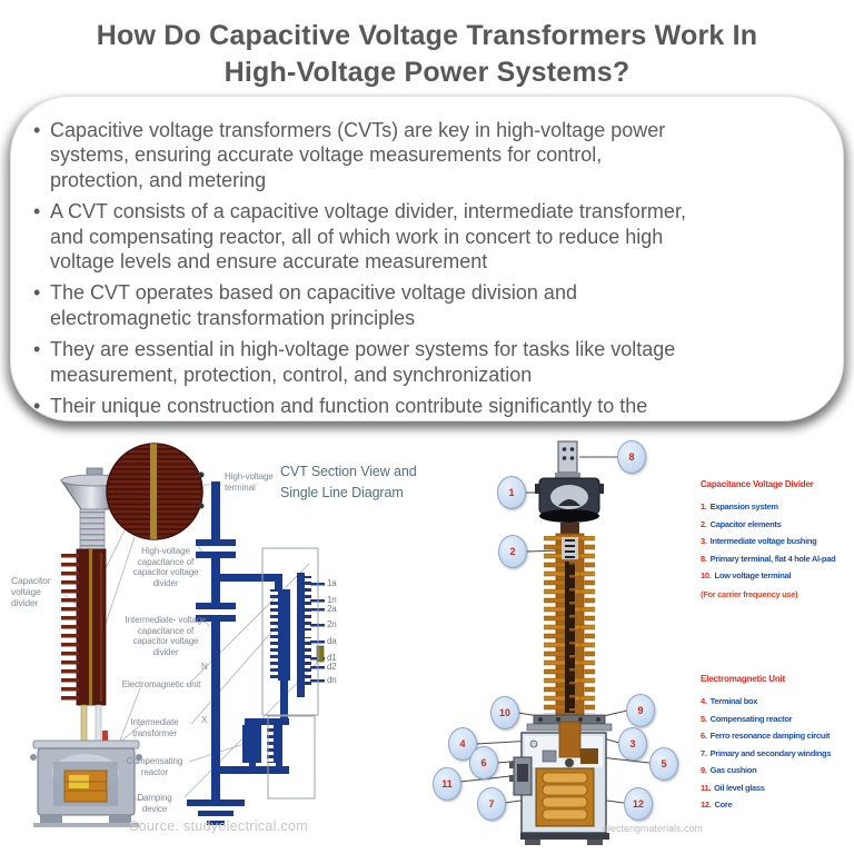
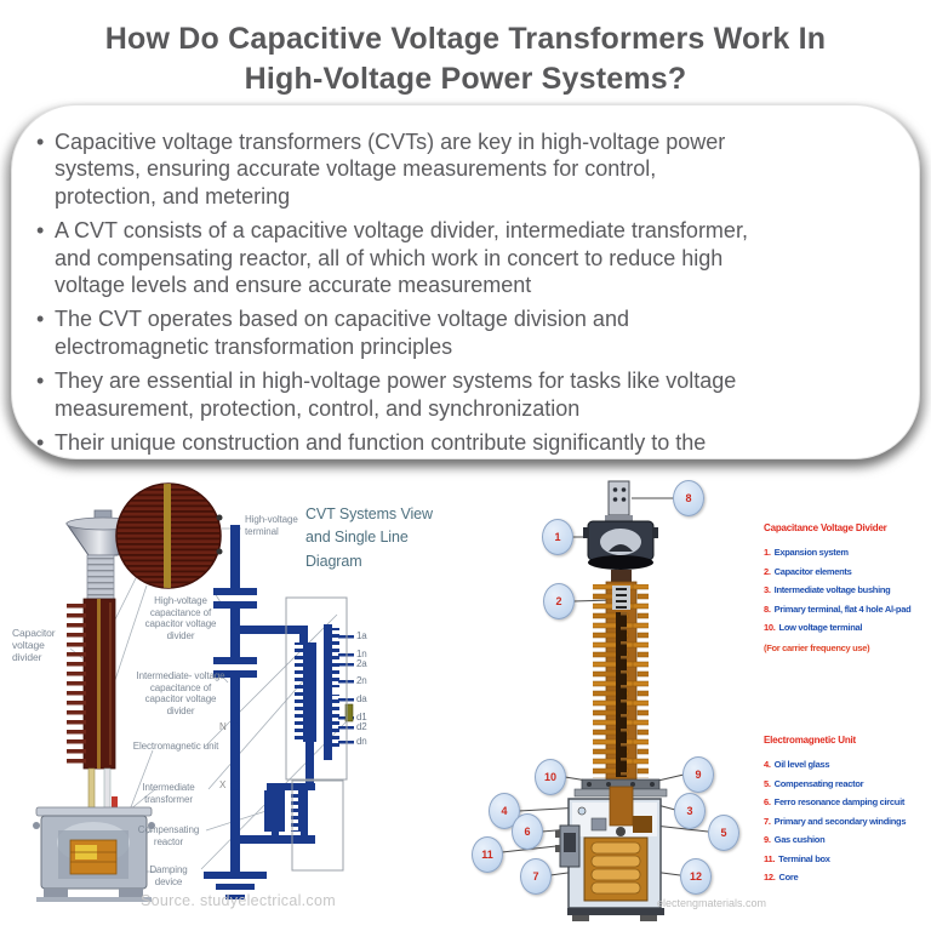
  How Do Capacitive Voltage Transformers Work In
  High-Voltage Power Systems?
  Capacitive voltage transformers (CVTs) are key in high-voltage power
  systems, ensuring accurate voltage measurements for control,
  protection, and metering
  A CVT consists of a capacitive voltage divider, intermediate transformer,
  and compensating reactor, all of which work in concert to reduce high
  voltage levels and ensure accurate measurement
  The CVT operates based on capacitive voltage division and
  electromagnetic transformation principles
  They are essential in high-voltage power systems for tasks like voltage
  measurement, protection, control, and synchronization
  Their unique construction and function contribute significantly to the
  Capacitor voltage divider
  High-voltage terminal
- CVT Section View and Single Line Diagram
+ CVT Systems View and Single Line Diagram
  High-voltage capacitance of capacitor voltage divider
  Intermediate- voltage capacitance of capacitor voltage divider
  Electromagnetic unit
  Intermediate transformer
  Compensating reactor
  Damping device
  N
  X
  1a
  1n
  2a
  2n
  da
  d1
  d2
  dn
  Source. studyelectrical.com
  8
  1
  2
  10
  9
  4
  3
  6
  5
  11
  7
  12
  Capacitance Voltage Divider
  1.
  Expansion system
  2.
  Capacitor elements
  3.
  Intermediate voltage bushing
  8.
  Primary terminal, flat 4 hole Al-pad
  10.
  Low voltage terminal
  (For carrier frequency use)
  Electromagnetic Unit
  4.
- Terminal box
+ Oil level glass
  5.
  Compensating reactor
  6.
  Ferro resonance damping circuit
  7.
  Primary and secondary windings
  9.
  Gas cushion
  11.
- Oil level glass
+ Terminal box
  12.
  Core
  electengmaterials.com
